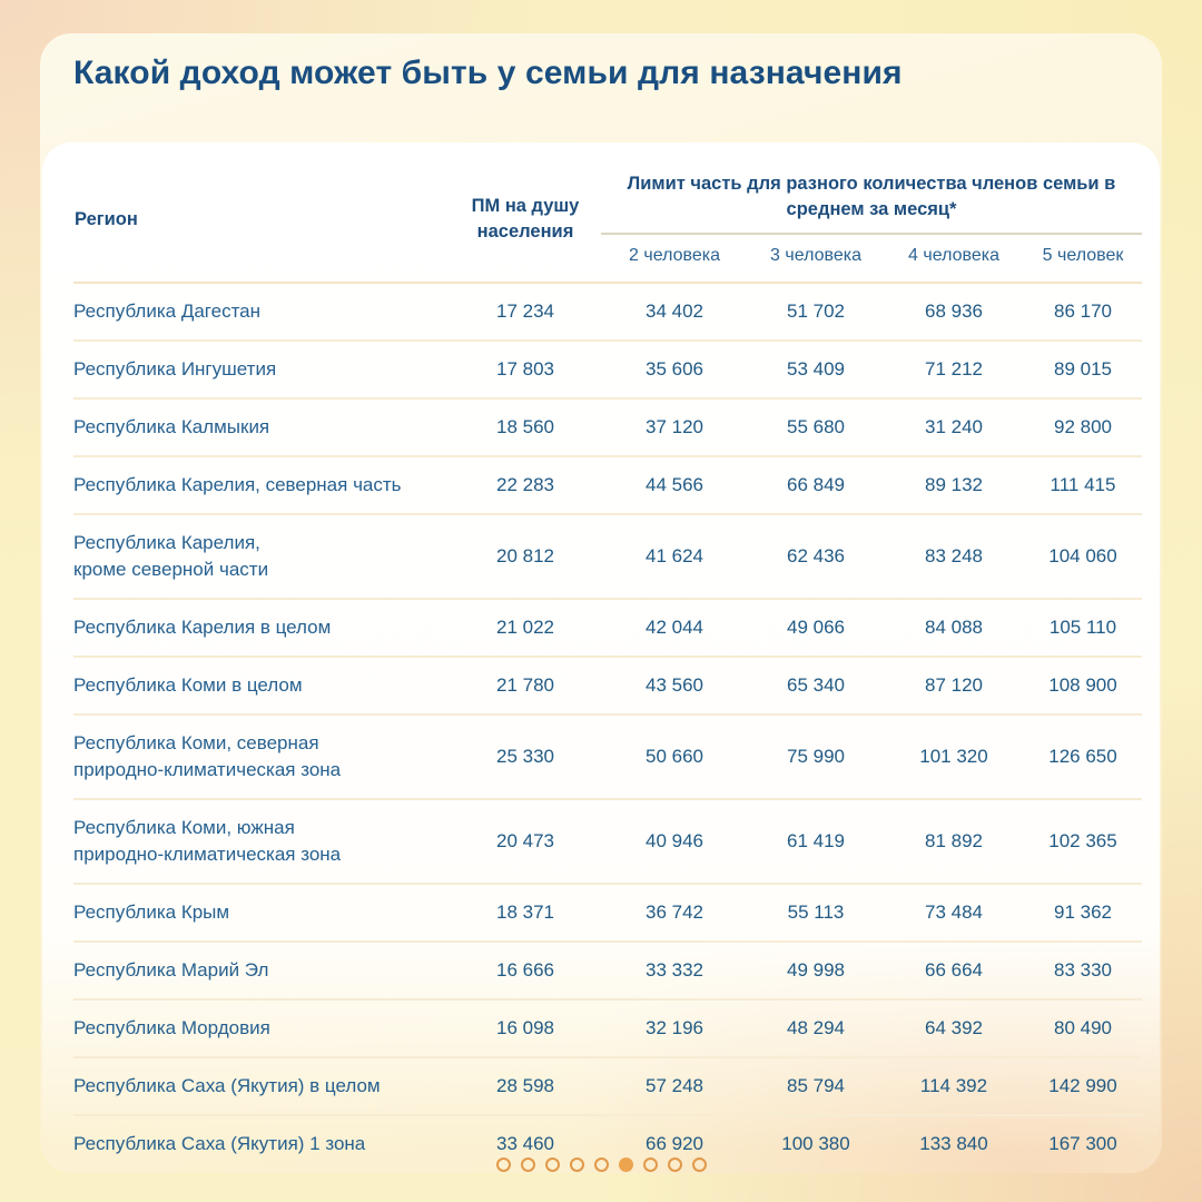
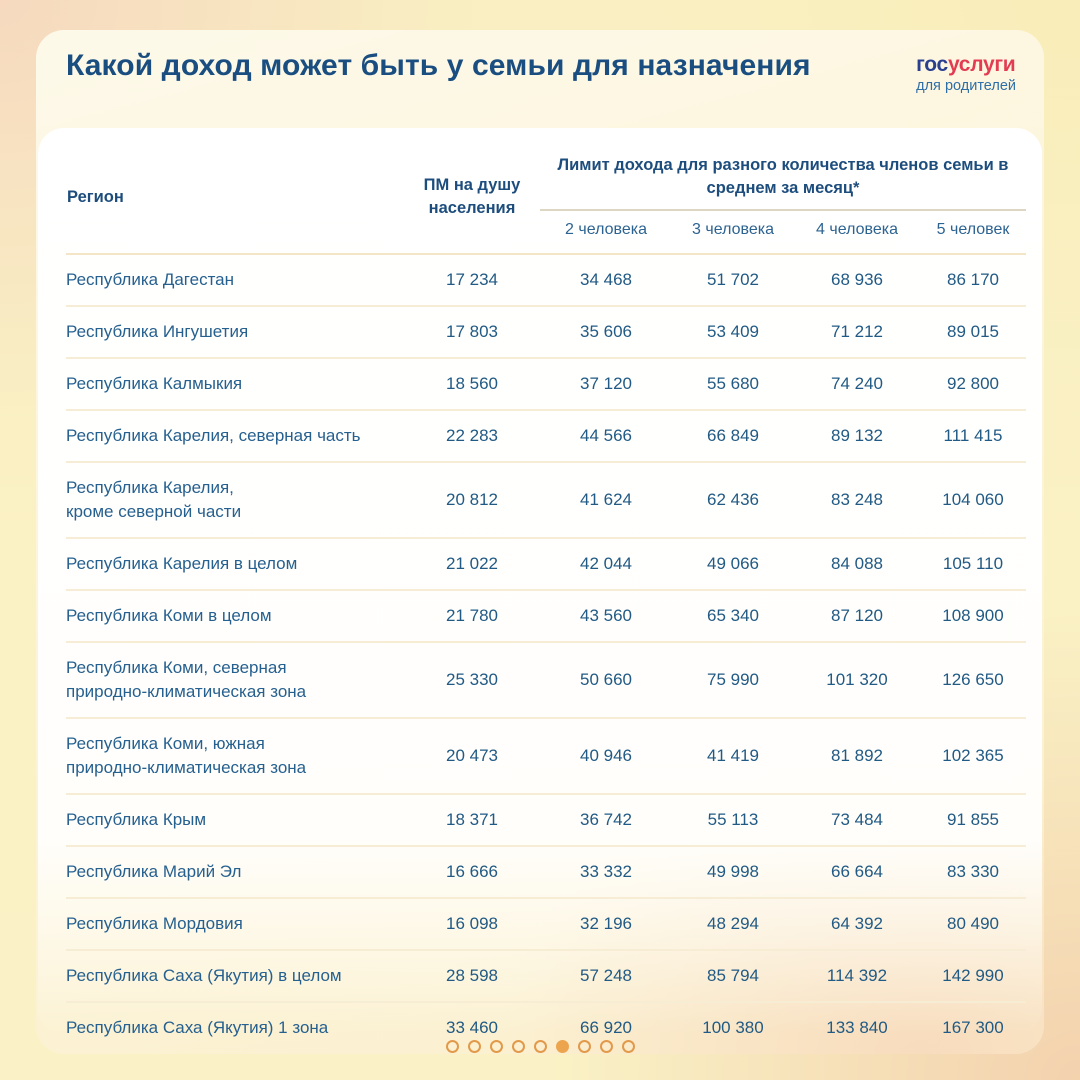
  Какой доход может быть у семьи для назначения
+ госуслуги
+ для родителей
- Регион	ПМ на душу населения	Лимит часть для разного количества членов семьи в среднем за месяц*
+ Регион	ПМ на душу населения	Лимит дохода для разного количества членов семьи в среднем за месяц*
  2 человека	3 человека	4 человека	5 человек
- Республика Дагестан	17 234	34 402	51 702	68 936	86 170
+ Республика Дагестан	17 234	34 468	51 702	68 936	86 170
  Республика Ингушетия	17 803	35 606	53 409	71 212	89 015
- Республика Калмыкия	18 560	37 120	55 680	31 240	92 800
+ Республика Калмыкия	18 560	37 120	55 680	74 240	92 800
  Республика Карелия, северная часть	22 283	44 566	66 849	89 132	111 415
  Республика Карелия, кроме северной части	20 812	41 624	62 436	83 248	104 060
  Республика Карелия в целом	21 022	42 044	49 066	84 088	105 110
  Республика Коми в целом	21 780	43 560	65 340	87 120	108 900
  Республика Коми, северная природно-климатическая зона	25 330	50 660	75 990	101 320	126 650
- Республика Коми, южная природно-климатическая зона	20 473	40 946	61 419	81 892	102 365
+ Республика Коми, южная природно-климатическая зона	20 473	40 946	41 419	81 892	102 365
- Республика Крым	18 371	36 742	55 113	73 484	91 362
+ Республика Крым	18 371	36 742	55 113	73 484	91 855
  Республика Марий Эл	16 666	33 332	49 998	66 664	83 330
  Республика Мордовия	16 098	32 196	48 294	64 392	80 490
  Республика Саха (Якутия) в целом	28 598	57 248	85 794	114 392	142 990
  Республика Саха (Якутия) 1 зона	33 460	66 920	100 380	133 840	167 300
